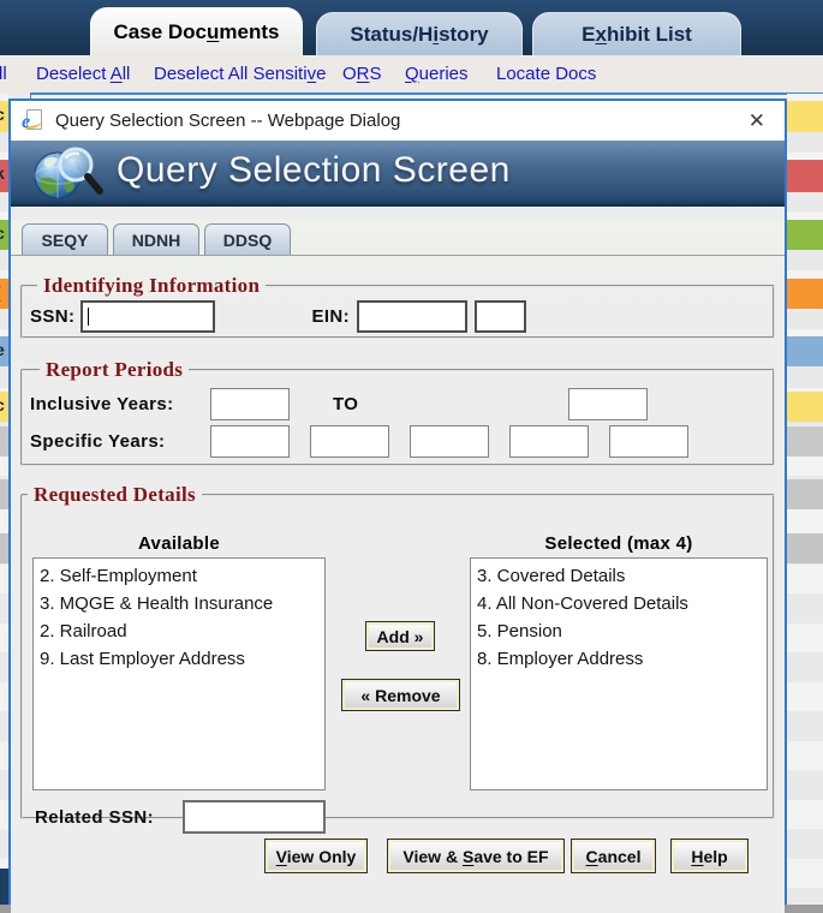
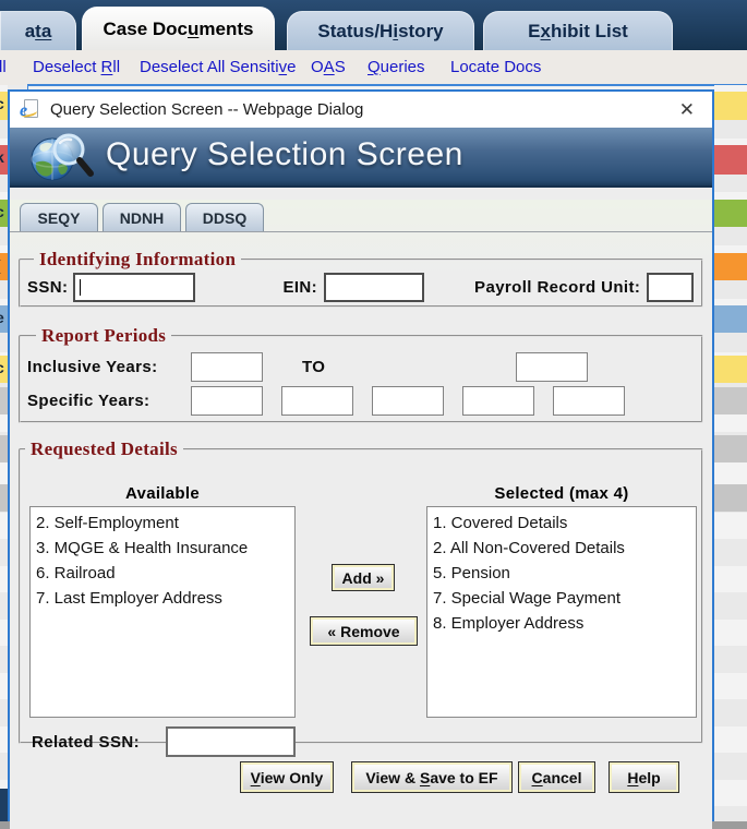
+ ata
  Case Documents
  Status/History
  Exhibit List
  ll
- Deselect All
+ Deselect Rll
  Deselect All Sensitive
- ORS
+ OAS
  Queries
  Locate Docs
  e
  Query Selection Screen -- Webpage Dialog
  ✕
  Query Selection Screen
  SEQY
  NDNH
  DDSQ
  Identifying Information
  SSN:
  EIN:
+ Payroll Record Unit:
  Report Periods
  Inclusive Years:
  TO
  Specific Years:
  Requested Details
  Available
  Selected (max 4)
  2. Self-Employment
  3. MQGE & Health Insurance
- 2. Railroad
+ 6. Railroad
- 9. Last Employer Address
+ 7. Last Employer Address
- 3. Covered Details
+ 1. Covered Details
- 4. All Non-Covered Details
+ 2. All Non-Covered Details
  5. Pension
+ 7. Special Wage Payment
  8. Employer Address
  Add »
  « Remove
  Related SSN:
  View Only
  View & Save to EF
  Cancel
  Help
